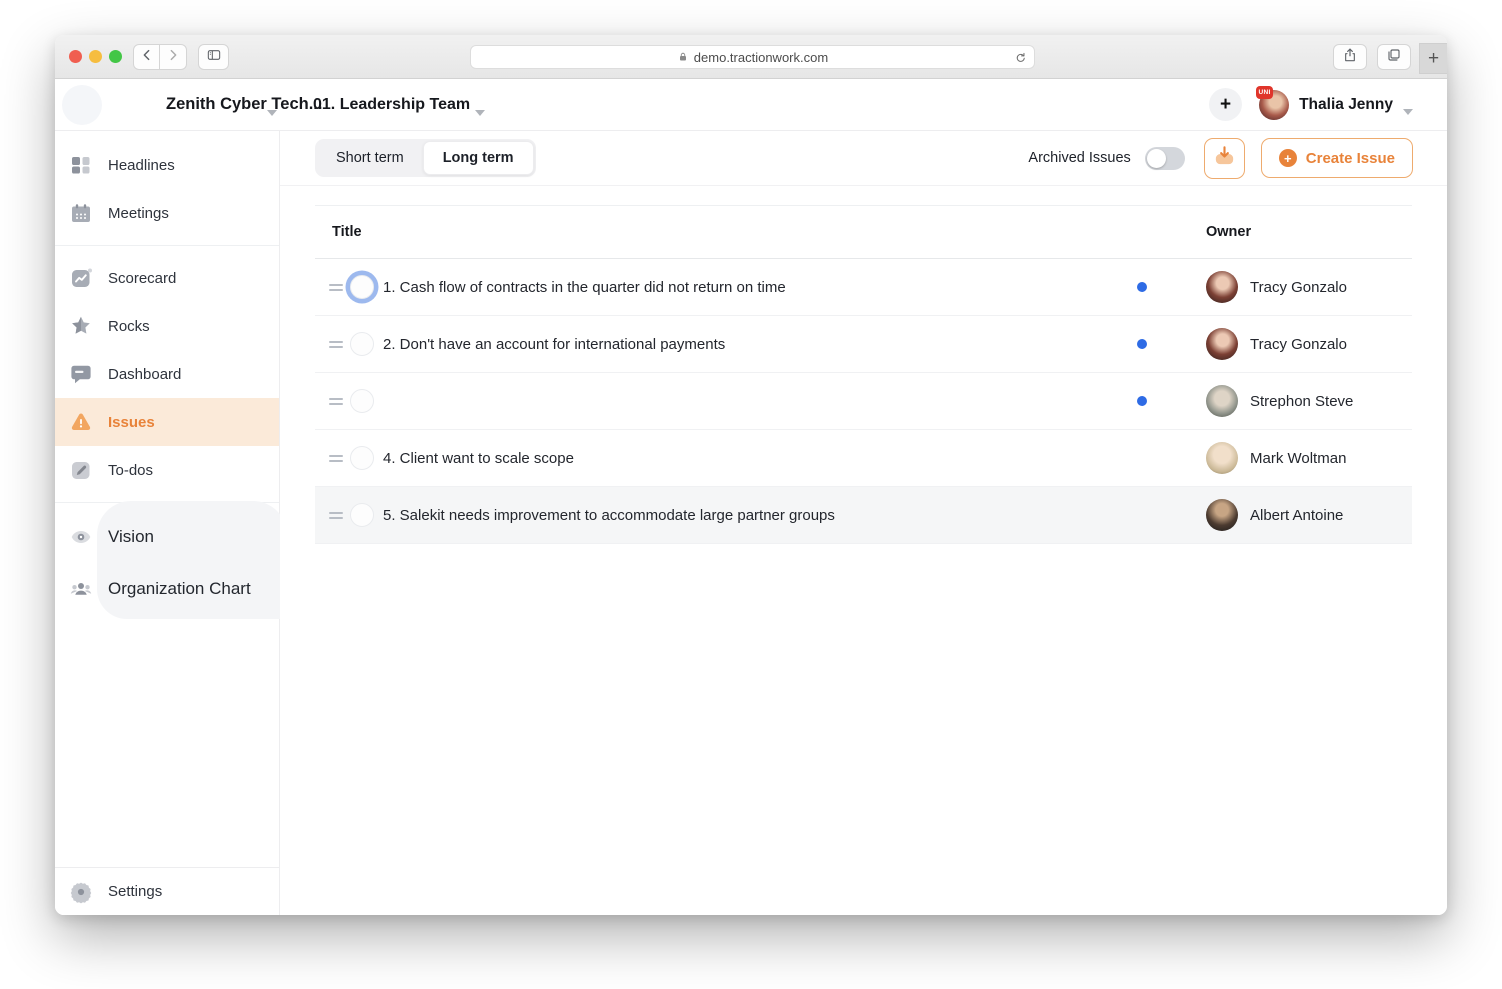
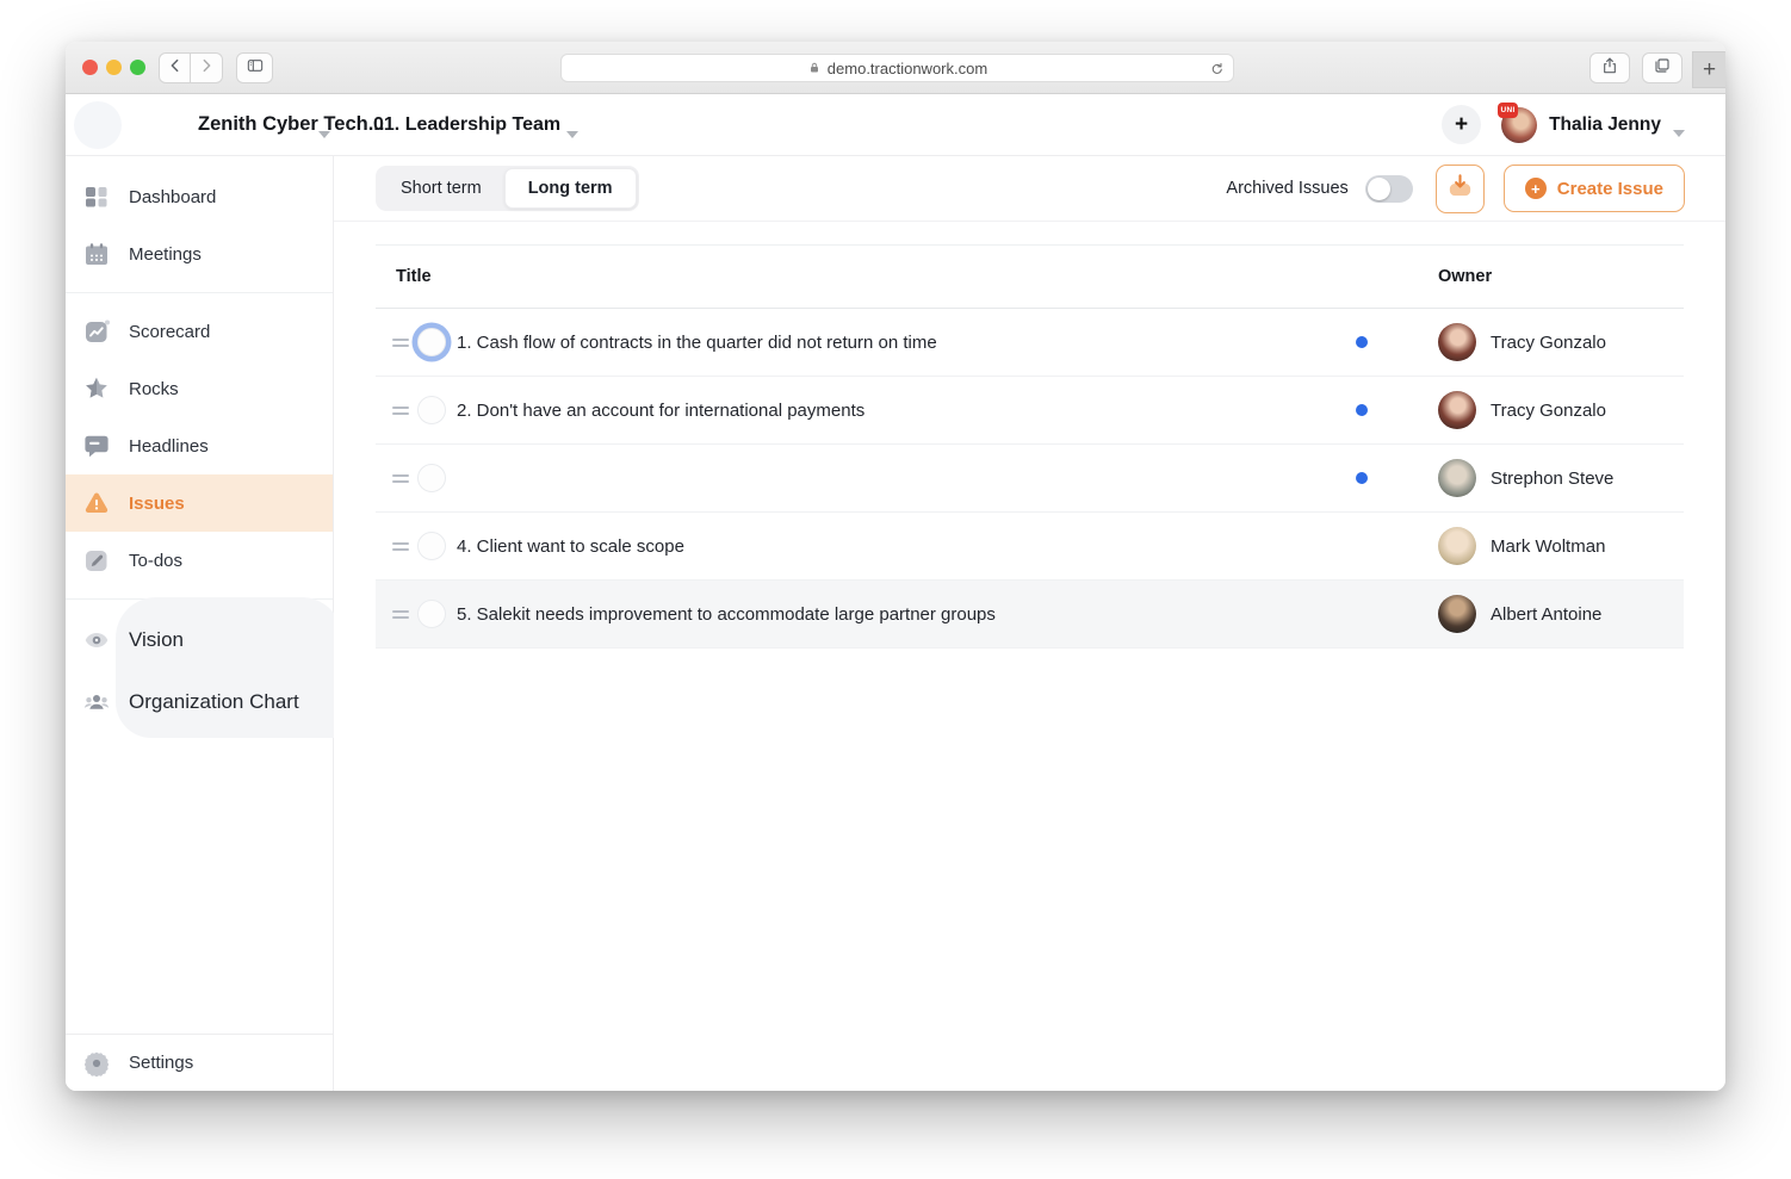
  demo.tractionwork.com
  +
  Zenith Cyber Tech...
  01. Leadership Team
  +
  Thalia Jenny
- Headlines
+ Dashboard
  Meetings
  Scorecard
  Rocks
- Dashboard
+ Headlines
  Issues
  To-dos
  Vision
  Organization Chart
  Settings
  Short term
  Long term
  Archived Issues
  +
  Create Issue
  Title
  Owner
  1. Cash flow of contracts in the quarter did not return on time
  Tracy Gonzalo
  2. Don't have an account for international payments
  Tracy Gonzalo
  Strephon Steve
  4. Client want to scale scope
  Mark Woltman
  5. Salekit needs improvement to accommodate large partner groups
  Albert Antoine
